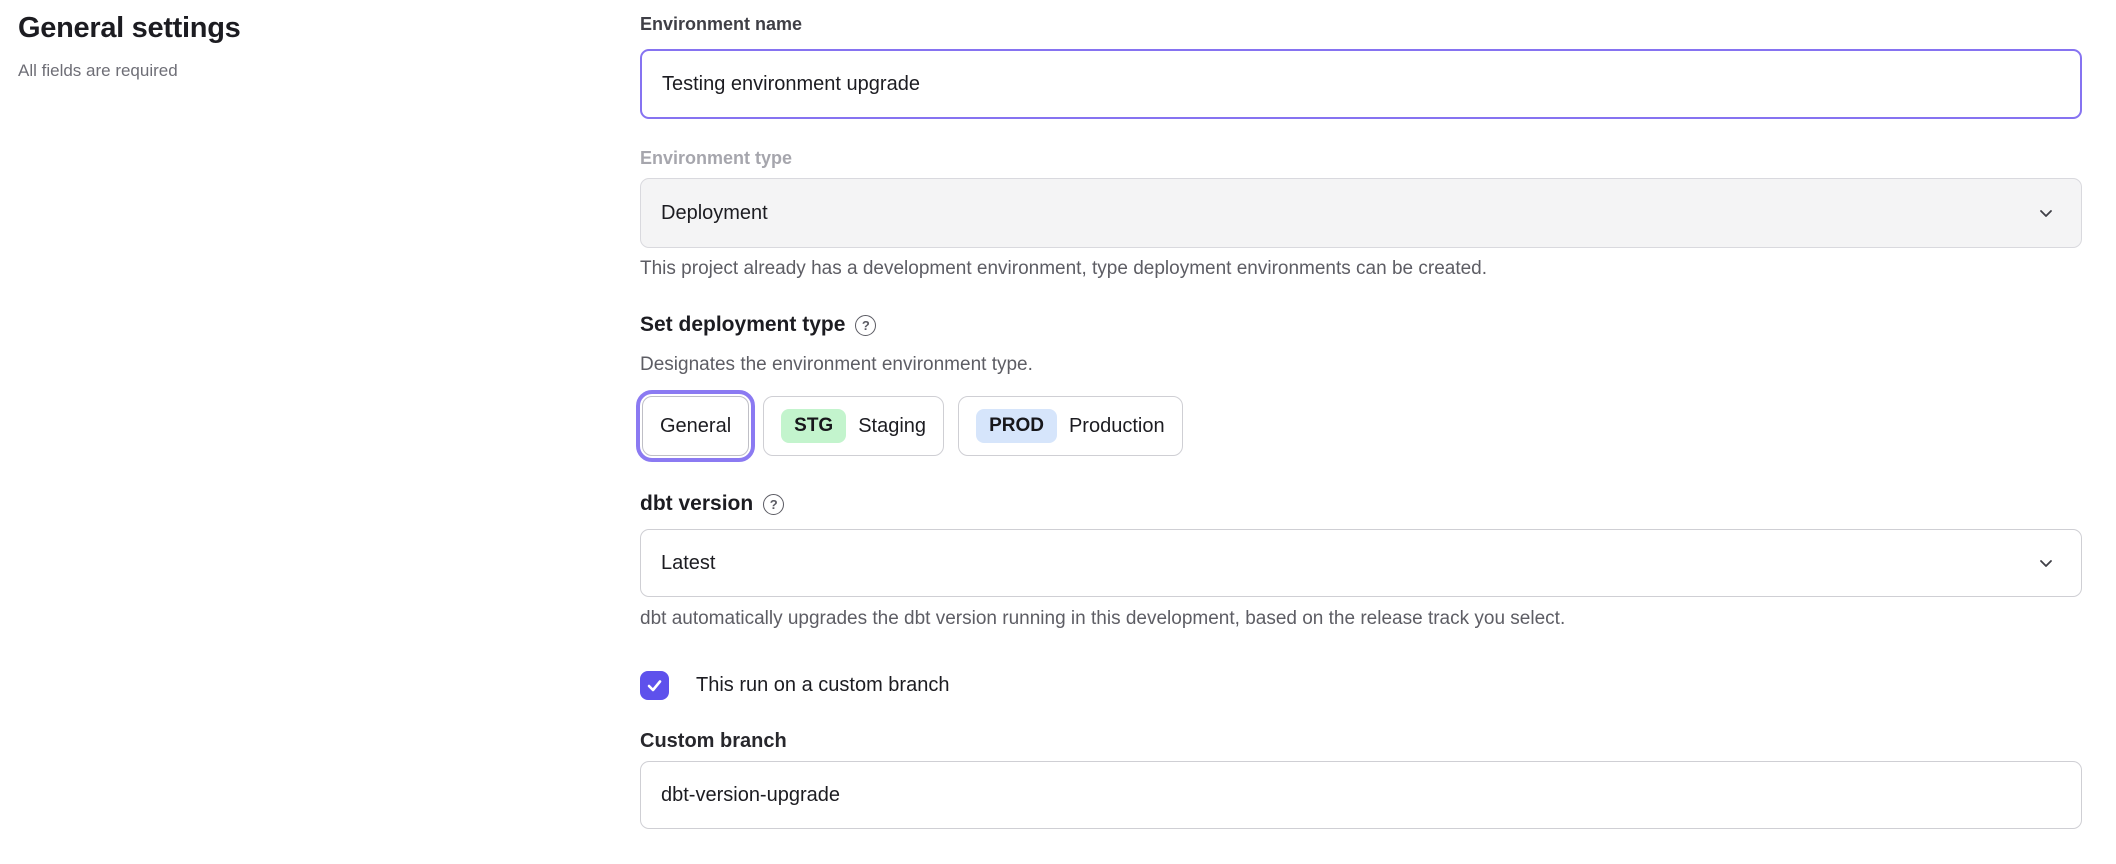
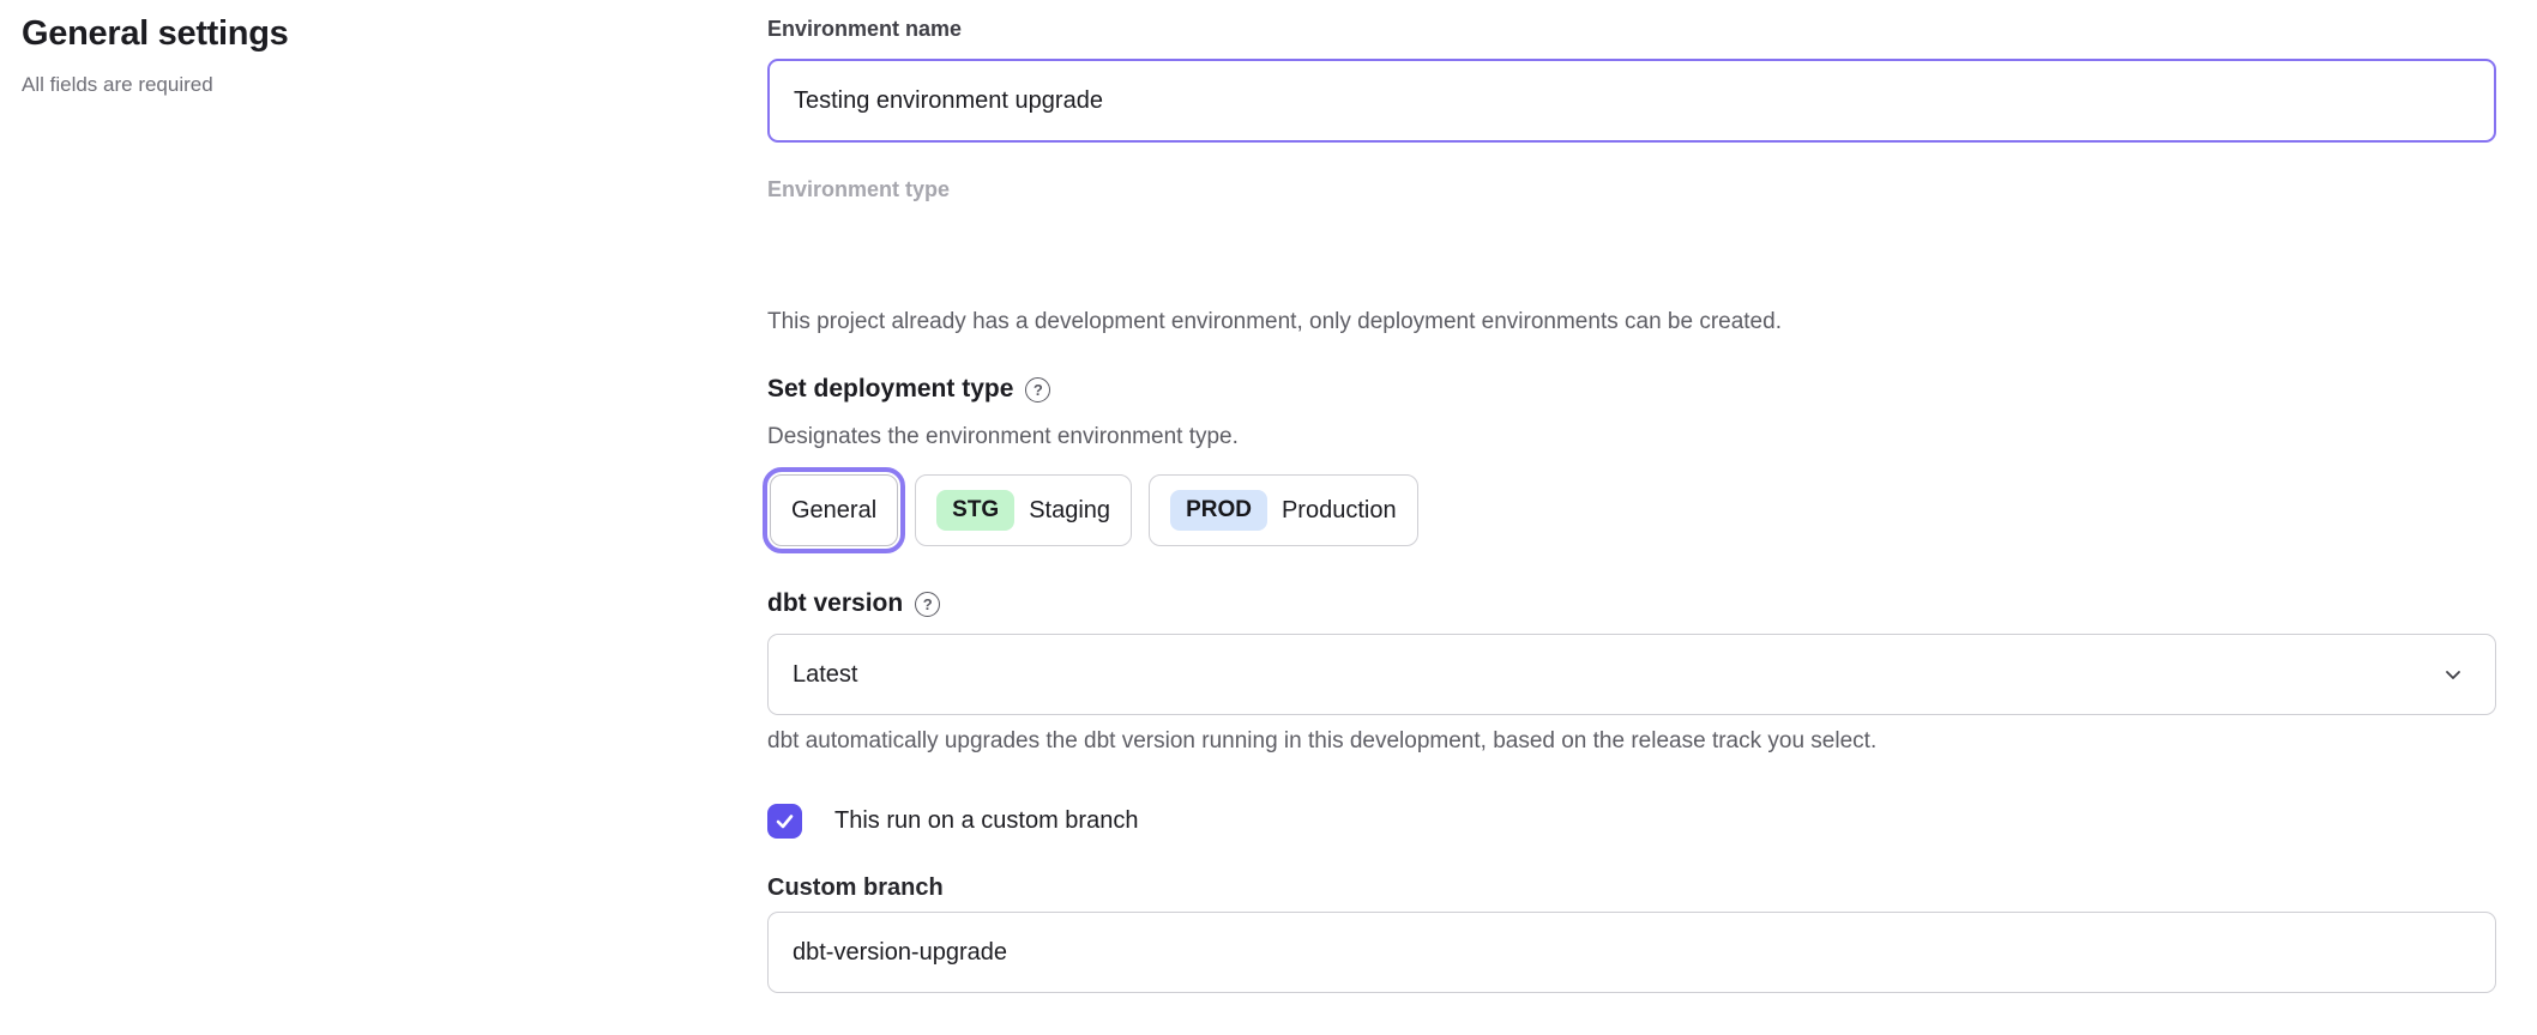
  General settings
  All fields are required
  Environment name
  Testing environment upgrade
  Environment type
- Deployment
- This project already has a development environment, type deployment environments can be created.
+ This project already has a development environment, only deployment environments can be created.
  Set deployment type
  ?
  Designates the environment environment type.
  General
  STG
  Staging
  PROD
  Production
  dbt version
  ?
  Latest
  dbt automatically upgrades the dbt version running in this development, based on the release track you select.
  This run on a custom branch
  Custom branch
  dbt-version-upgrade
